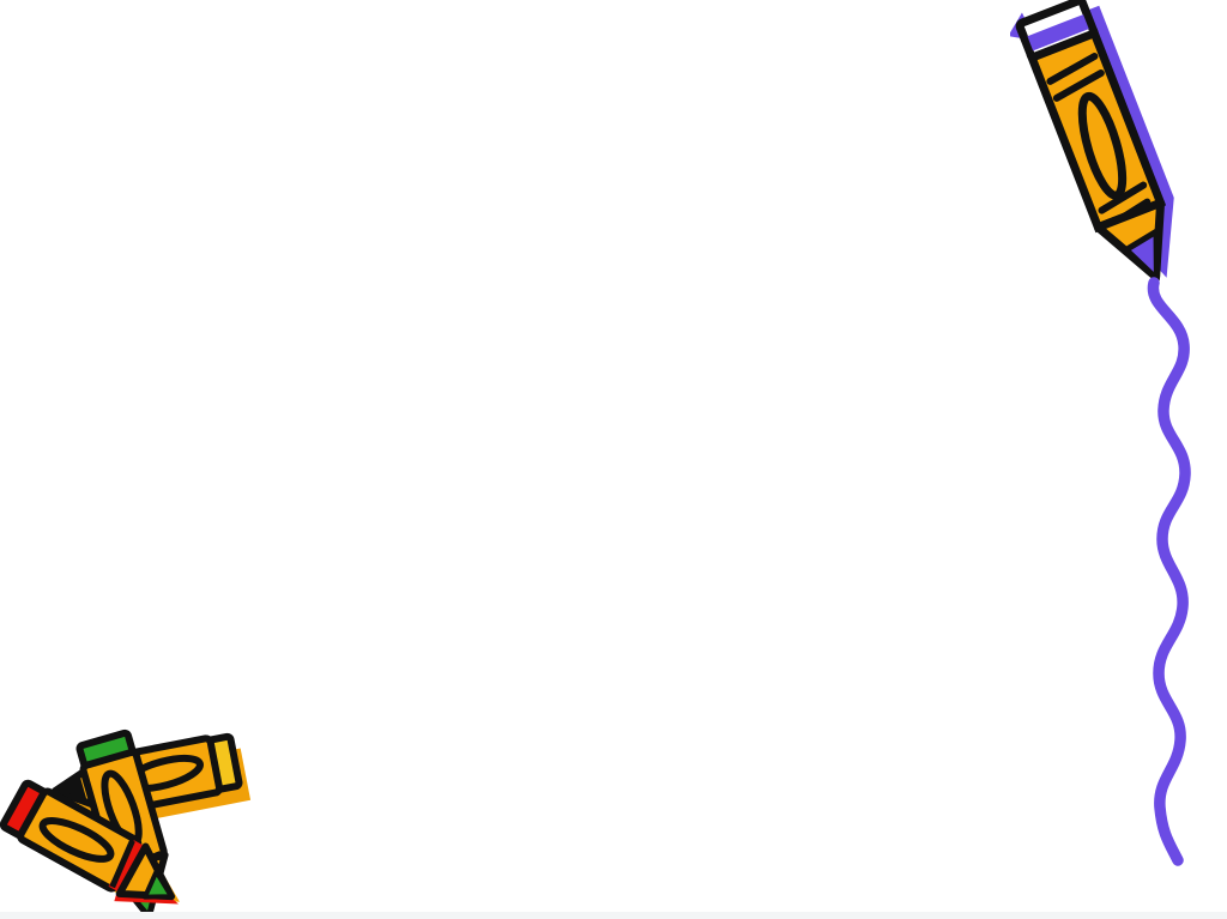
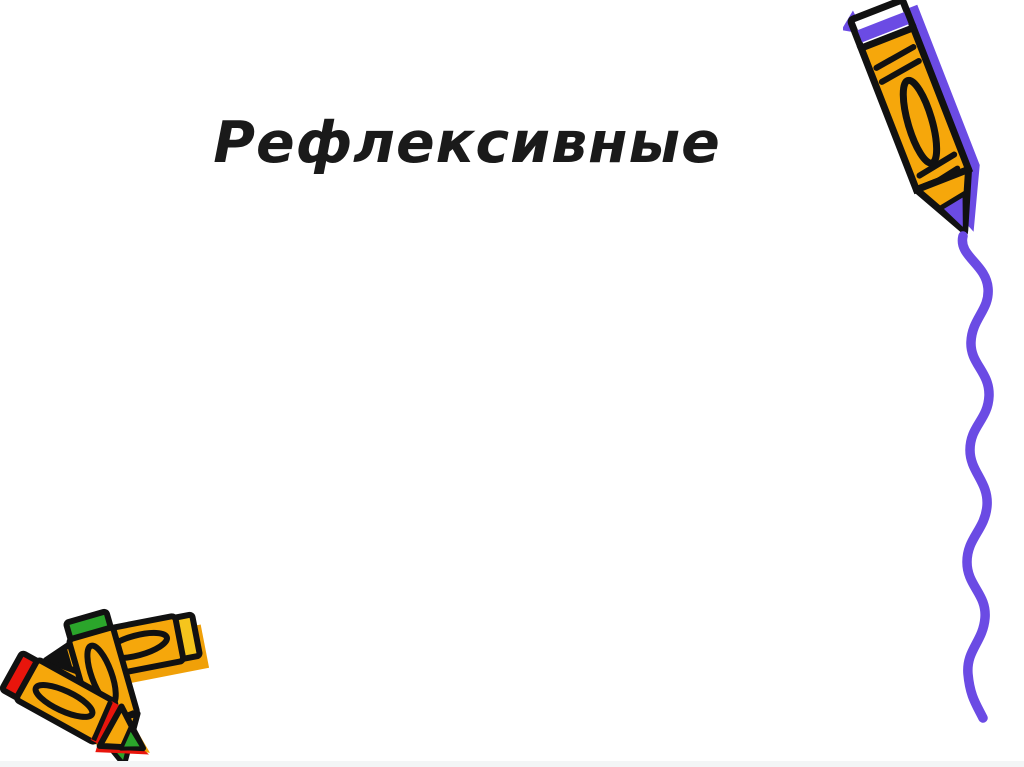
+ Рефлексивные
